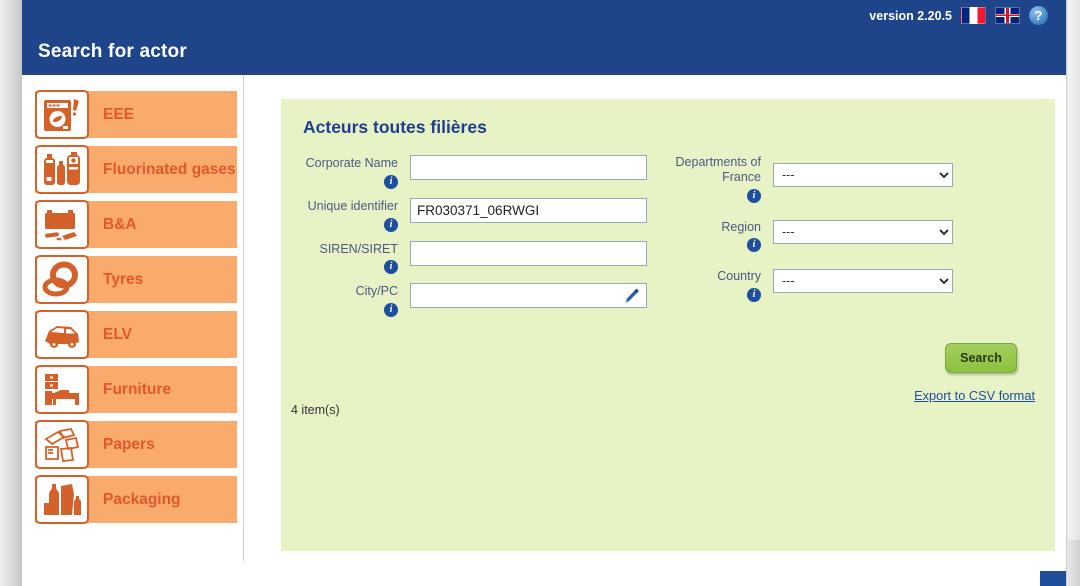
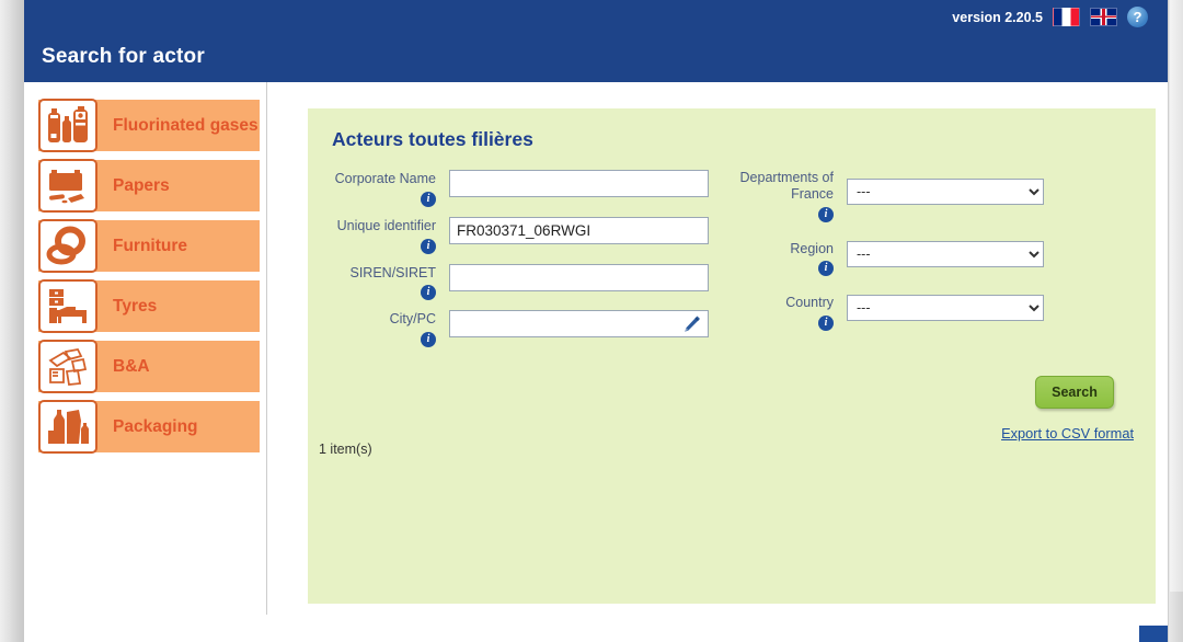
  Search for actor
  version 2.20.5
  ?
- EEE
  Fluorinated gases
- B&A
+ Papers
- Tyres
+ Furniture
- ELV
- Furniture
+ Tyres
- Papers
+ B&A
  Packaging
  Acteurs toutes filières
  Corporate Name
  i
  Unique identifier
  i
  FR030371_06RWGI
  SIREN/SIRET
  i
  City/PC
  i
  Departments of France
  i
  ---
  Region
  i
  ---
  Country
  i
  ---
  Search
  Export to CSV format
- 4 item(s)
+ 1 item(s)
